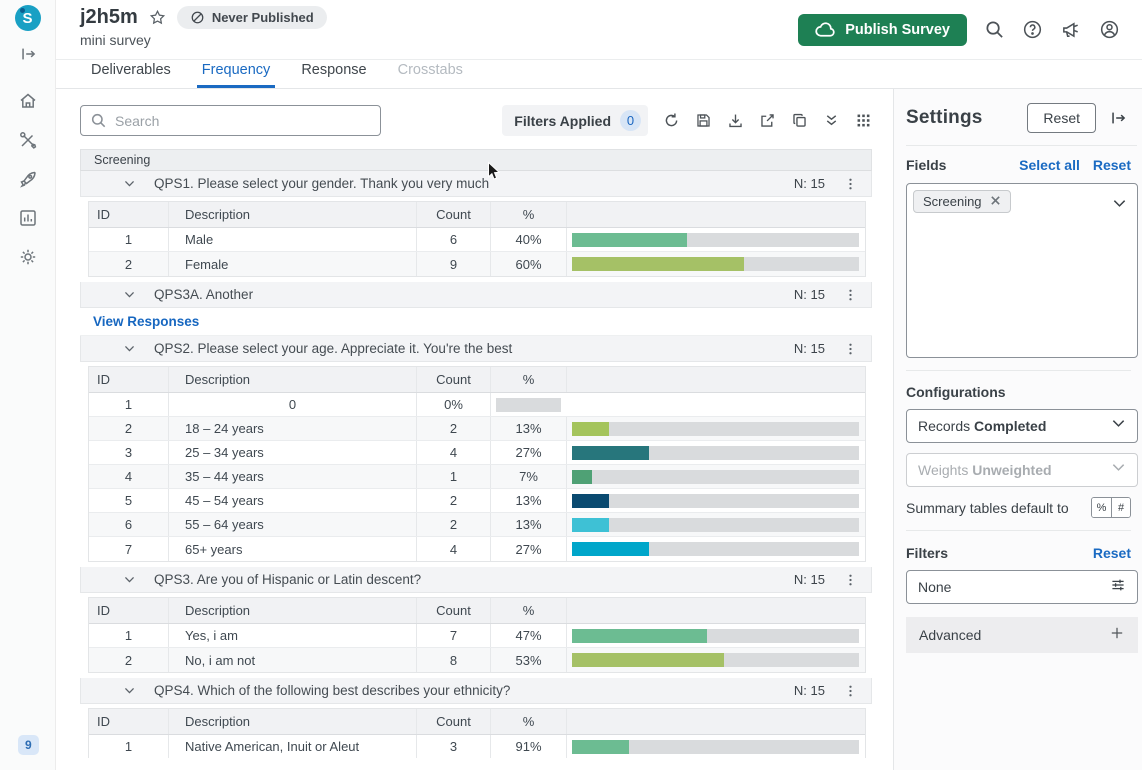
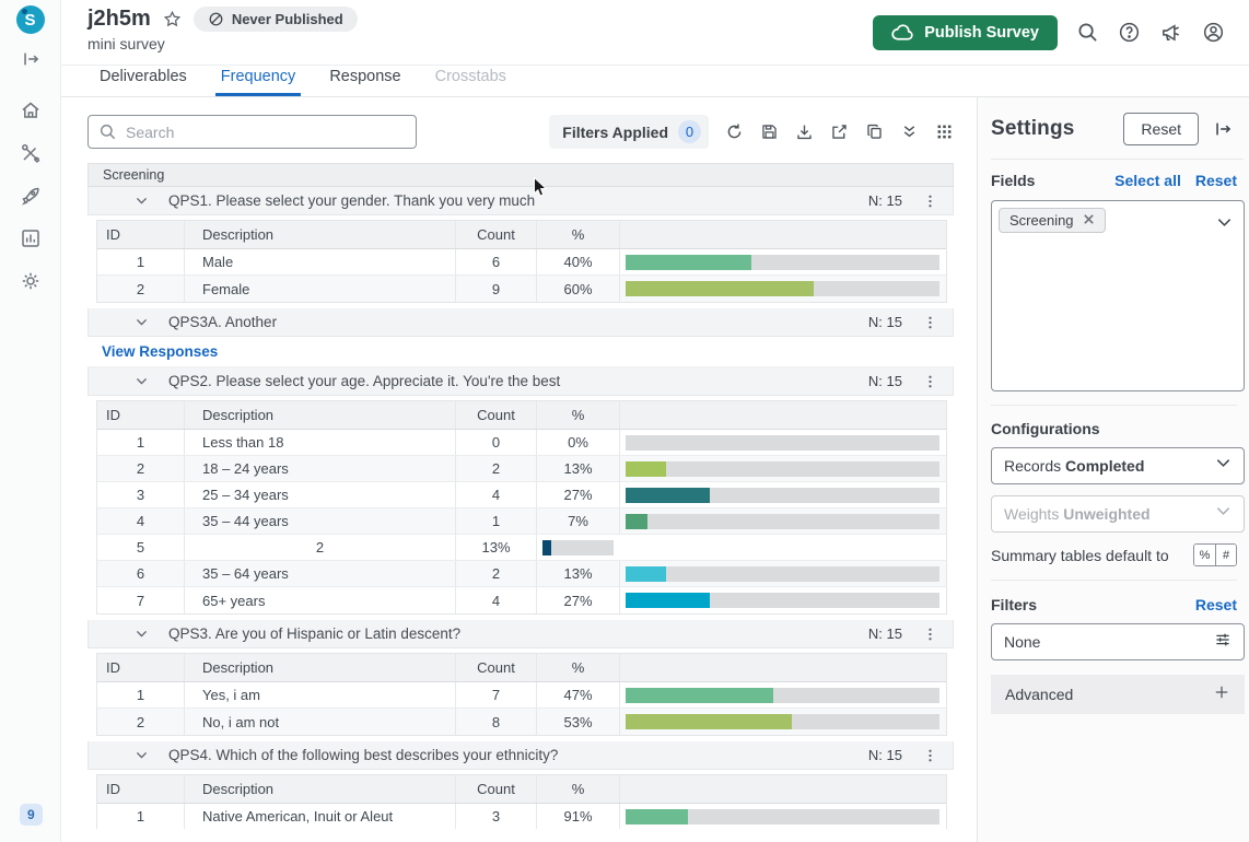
  S
  9
  j2h5m
  Never Published
  mini survey
  Publish Survey
  Deliverables
  Frequency
  Response
  Crosstabs
  Search
  Filters Applied
  0
  Screening
  QPS1. Please select your gender. Thank you very much
  N: 15
  ID
  Description
  Count
  %
  1
  Male
  6
  40%
  2
  Female
  9
  60%
  QPS3A. Another
  N: 15
  View Responses
  QPS2. Please select your age. Appreciate it. You're the best
  N: 15
  ID
  Description
  Count
  %
  1
+ Less than 18
  0
  0%
  2
  18 – 24 years
  2
  13%
  3
  25 – 34 years
  4
  27%
  4
  35 – 44 years
  1
  7%
  5
- 45 – 54 years
  2
  13%
  6
- 55 – 64 years
+ 35 – 64 years
  2
  13%
  7
  65+ years
  4
  27%
  QPS3. Are you of Hispanic or Latin descent?
  N: 15
  ID
  Description
  Count
  %
  1
  Yes, i am
  7
  47%
  2
  No, i am not
  8
  53%
  QPS4. Which of the following best describes your ethnicity?
  N: 15
  ID
  Description
  Count
  %
  1
  Native American, Inuit or Aleut
  3
  91%
  Settings
  Reset
  Fields
  Select all
  Reset
  Screening
  Configurations
  Records Completed
  Weights Unweighted
  Summary tables default to
  %
  #
  Filters
  Reset
  None
  Advanced
